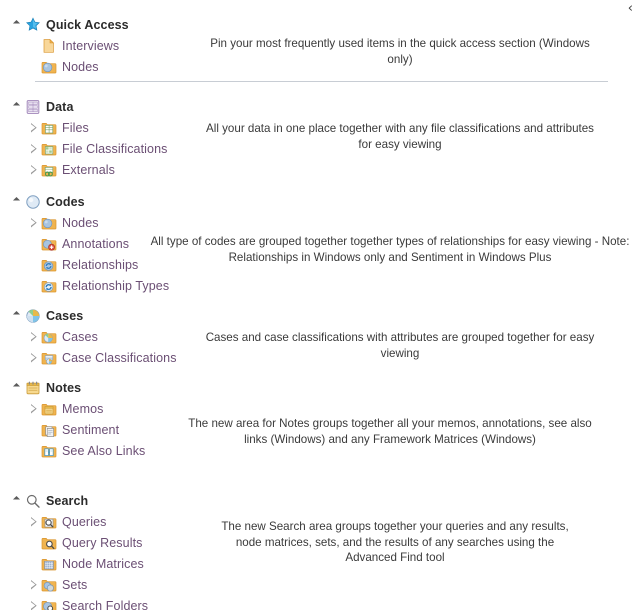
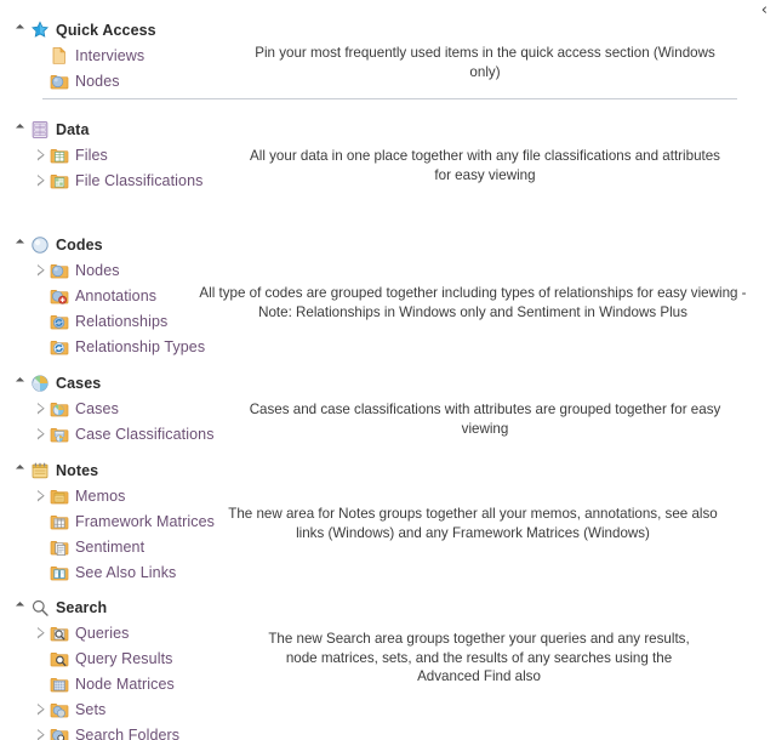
  ‹
  Quick Access
  Interviews
  Nodes
  Data
  Files
  File Classifications
- Externals
  Codes
  Nodes
  Annotations
  Relationships
  Relationship Types
  Cases
  Cases
  Case Classifications
  Notes
  Memos
+ Framework Matrices
  Sentiment
  See Also Links
  Search
  Queries
  Query Results
  Node Matrices
  Sets
  Search Folders
  Pin your most frequently used items in the quick access section (Windows only)
  All your data in one place together with any file classifications and attributes for easy viewing
- All type of codes are grouped together together types of relationships for easy viewing - Note: Relationships in Windows only and Sentiment in Windows Plus
+ All type of codes are grouped together including types of relationships for easy viewing - Note: Relationships in Windows only and Sentiment in Windows Plus
  Cases and case classifications with attributes are grouped together for easy viewing
  The new area for Notes groups together all your memos, annotations, see also links (Windows) and any Framework Matrices (Windows)
- The new Search area groups together your queries and any results, node matrices, sets, and the results of any searches using the Advanced Find tool
+ The new Search area groups together your queries and any results, node matrices, sets, and the results of any searches using the Advanced Find also
